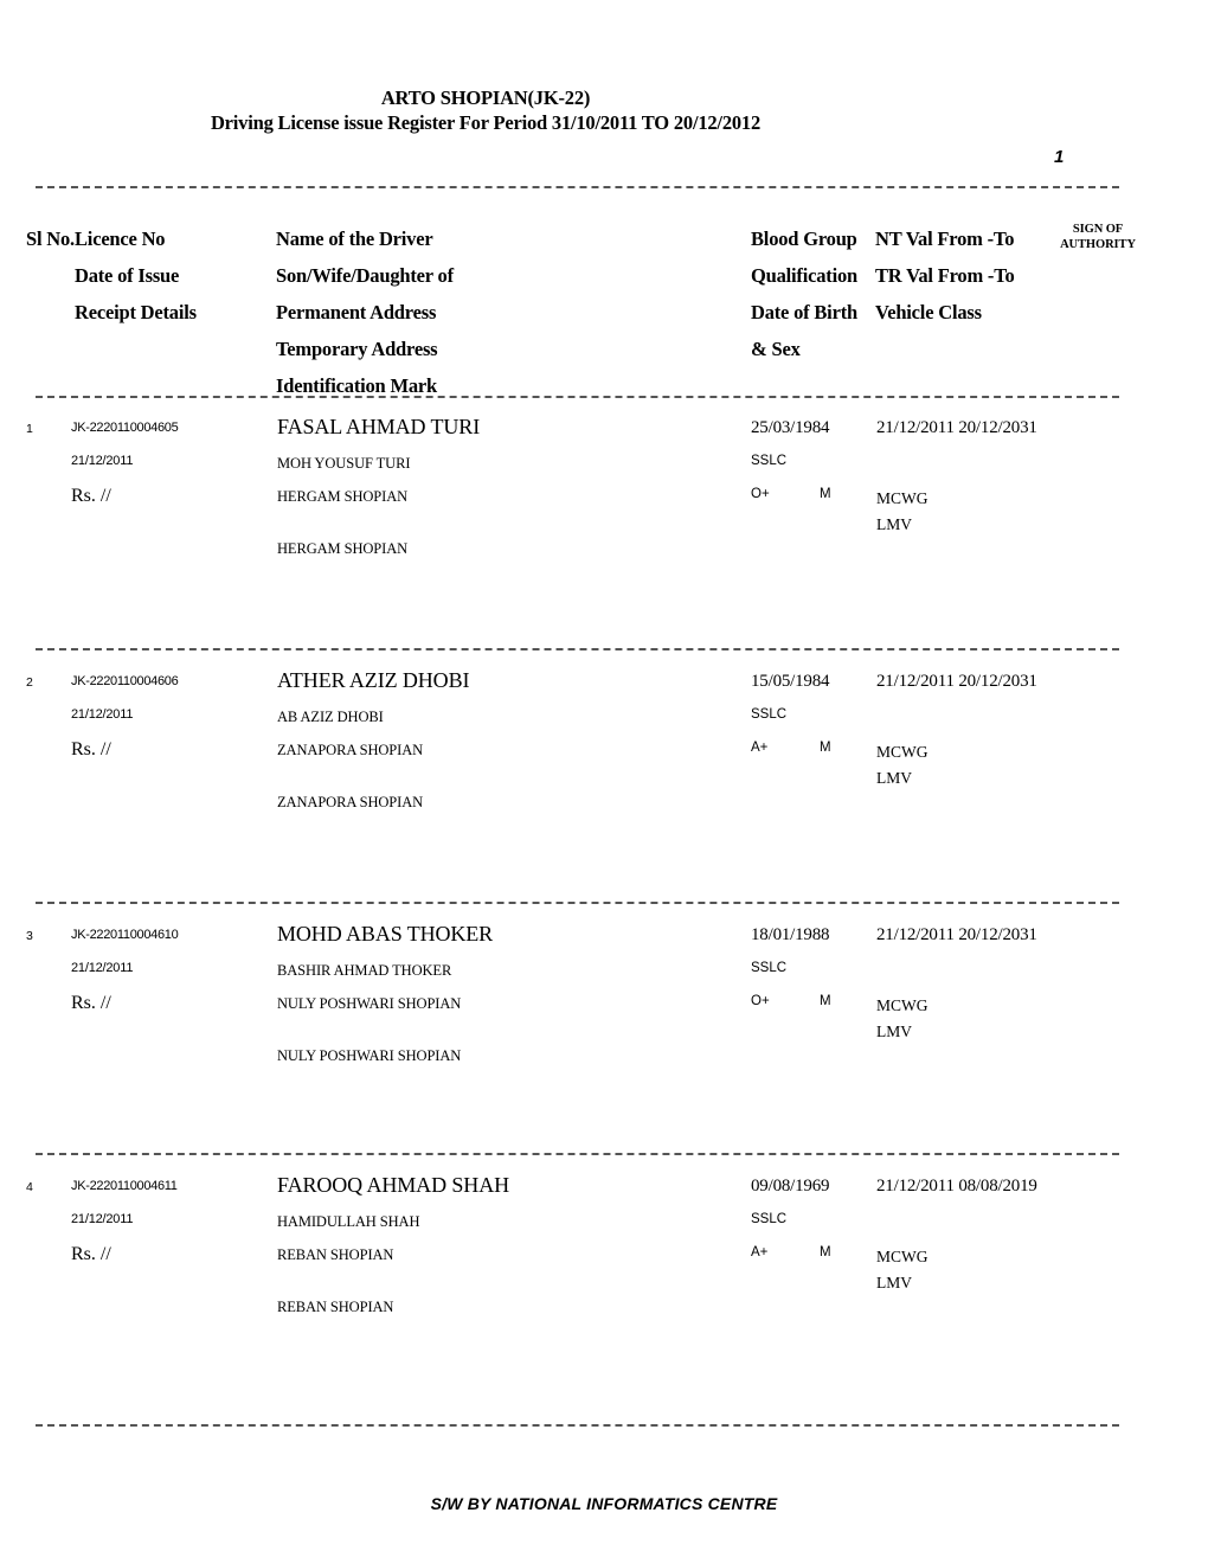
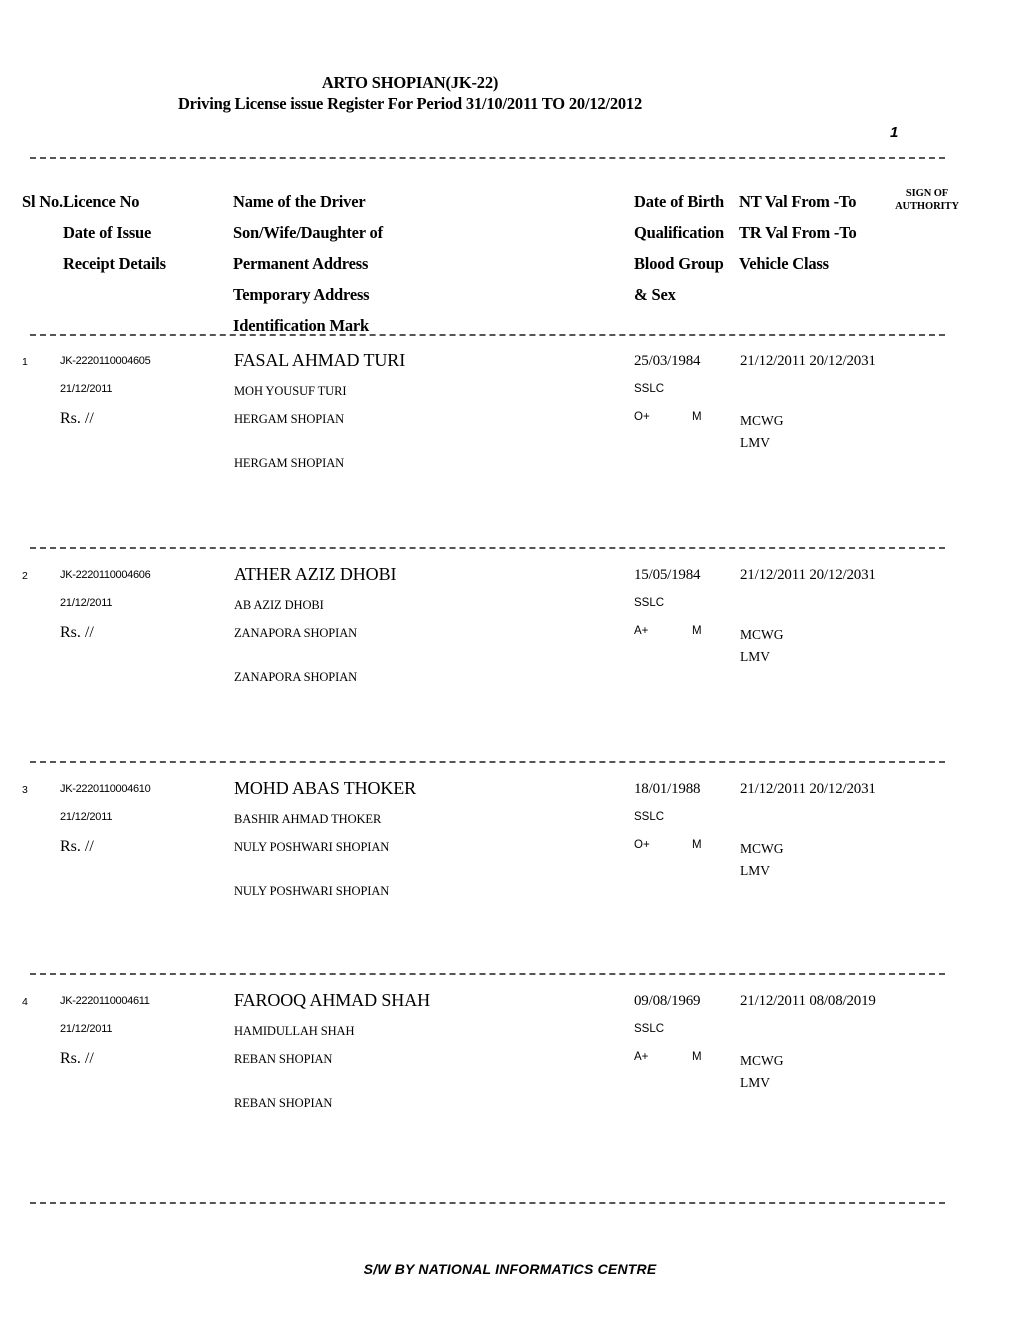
  ARTO SHOPIAN(JK-22)
  Driving License issue Register For Period 31/10/2011 TO 20/12/2012
  1
  Sl No.
  Licence No
  Date of Issue
  Receipt Details
  Name of the Driver
  Son/Wife/Daughter of
  Permanent Address
  Temporary Address
  Identification Mark
- Blood Group
+ Date of Birth
  Qualification
- Date of Birth
+ Blood Group
  & Sex
  NT Val From -To
  TR Val From -To
  Vehicle Class
  SIGN OF
  AUTHORITY
  1
  JK-2220110004605
  21/12/2011
  Rs. //
  FASAL AHMAD TURI
  MOH YOUSUF TURI
  HERGAM SHOPIAN
  HERGAM SHOPIAN
  25/03/1984
  SSLC
  O+
  M
  21/12/2011 20/12/2031
  MCWG
  LMV
  2
  JK-2220110004606
  21/12/2011
  Rs. //
  ATHER AZIZ DHOBI
  AB AZIZ DHOBI
  ZANAPORA SHOPIAN
  ZANAPORA SHOPIAN
  15/05/1984
  SSLC
  A+
  M
  21/12/2011 20/12/2031
  MCWG
  LMV
  3
  JK-2220110004610
  21/12/2011
  Rs. //
  MOHD ABAS THOKER
  BASHIR AHMAD THOKER
  NULY POSHWARI SHOPIAN
  NULY POSHWARI SHOPIAN
  18/01/1988
  SSLC
  O+
  M
  21/12/2011 20/12/2031
  MCWG
  LMV
  4
  JK-2220110004611
  21/12/2011
  Rs. //
  FAROOQ AHMAD SHAH
  HAMIDULLAH SHAH
  REBAN SHOPIAN
  REBAN SHOPIAN
  09/08/1969
  SSLC
  A+
  M
  21/12/2011 08/08/2019
  MCWG
  LMV
  S/W BY NATIONAL INFORMATICS CENTRE
